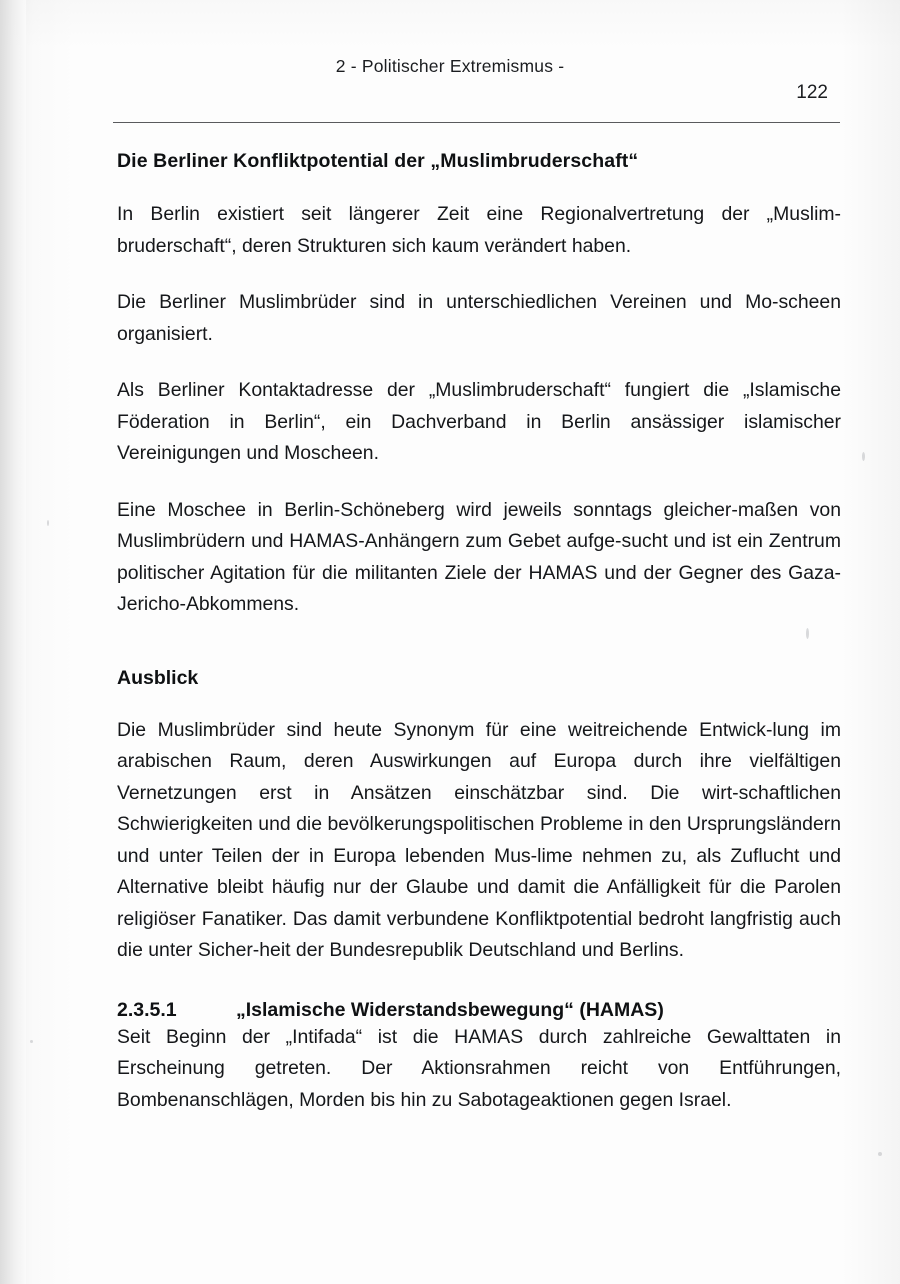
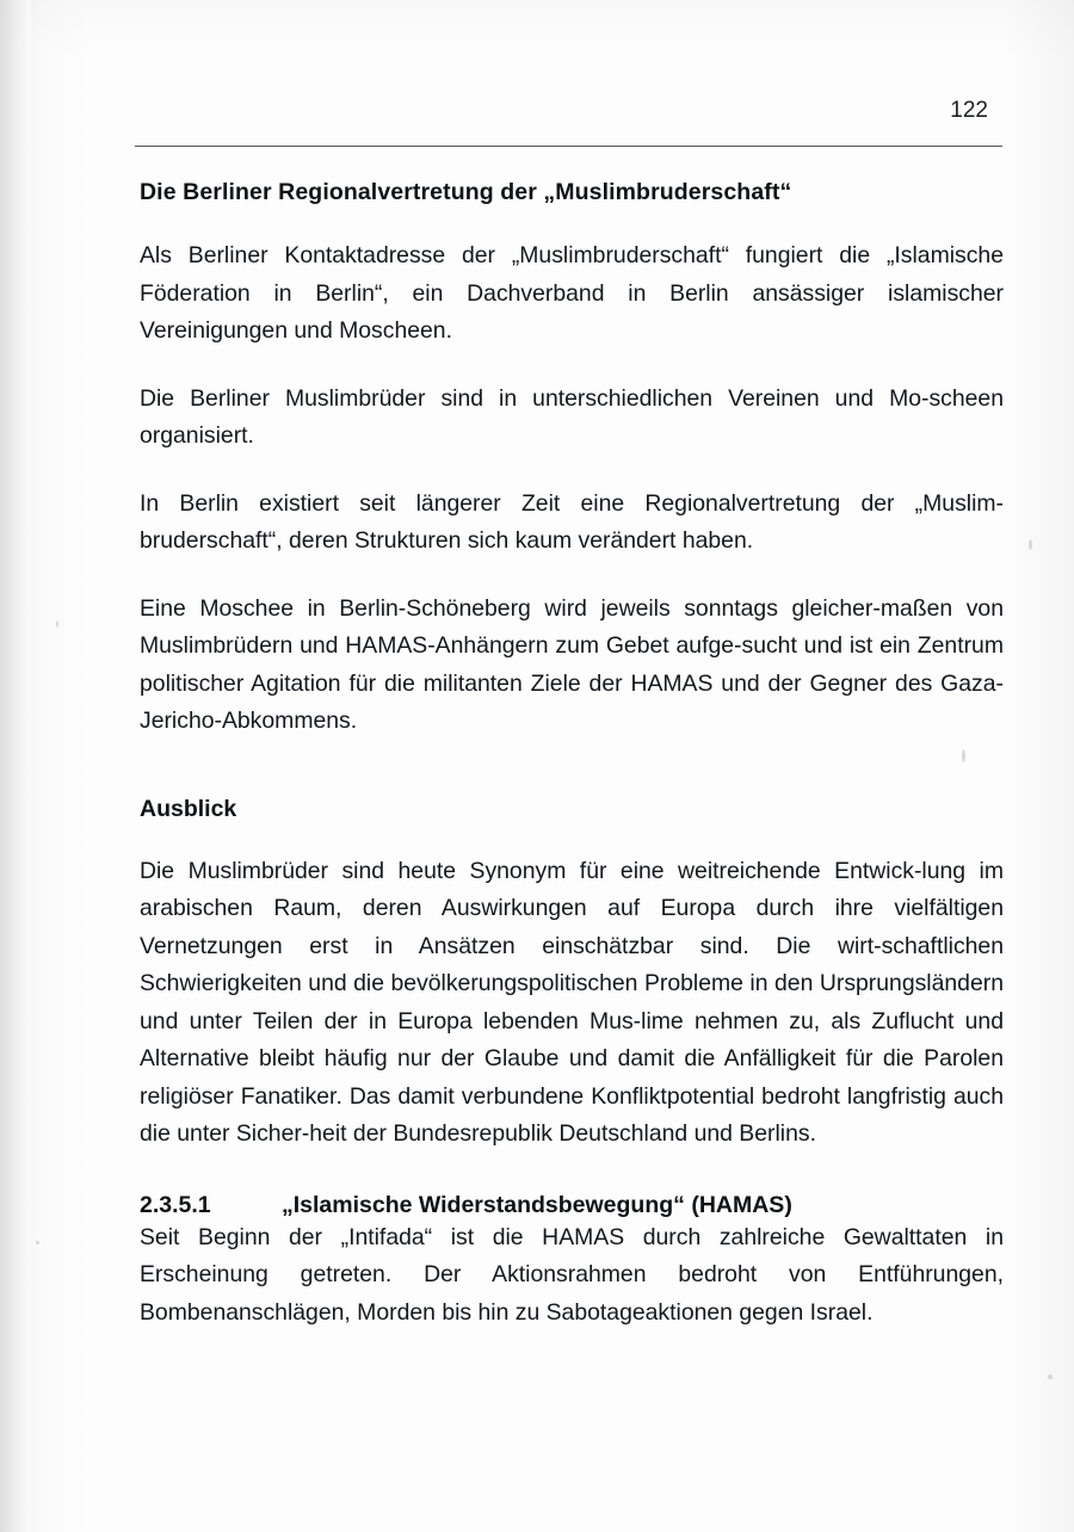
- 2 - Politischer Extremismus -
  122
- Die Berliner Konfliktpotential der „Muslimbruderschaft“
+ Die Berliner Regionalvertretung der „Muslimbruderschaft“
- In Berlin existiert seit längerer Zeit eine Regionalvertretung der „Muslim-bruderschaft“, deren Strukturen sich kaum verändert haben.
+ Als Berliner Kontaktadresse der „Muslimbruderschaft“ fungiert die „Islamische Föderation in Berlin“, ein Dachverband in Berlin ansässiger islamischer Vereinigungen und Moscheen.
  Die Berliner Muslimbrüder sind in unterschiedlichen Vereinen und Mo-scheen organisiert.
- Als Berliner Kontaktadresse der „Muslimbruderschaft“ fungiert die „Islamische Föderation in Berlin“, ein Dachverband in Berlin ansässiger islamischer Vereinigungen und Moscheen.
+ In Berlin existiert seit längerer Zeit eine Regionalvertretung der „Muslim-bruderschaft“, deren Strukturen sich kaum verändert haben.
  Eine Moschee in Berlin-Schöneberg wird jeweils sonntags gleicher-maßen von Muslimbrüdern und HAMAS-Anhängern zum Gebet aufge-sucht und ist ein Zentrum politischer Agitation für die militanten Ziele der HAMAS und der Gegner des Gaza-Jericho-Abkommens.
  Ausblick
  Die Muslimbrüder sind heute Synonym für eine weitreichende Entwick-lung im arabischen Raum, deren Auswirkungen auf Europa durch ihre vielfältigen Vernetzungen erst in Ansätzen einschätzbar sind. Die wirt-schaftlichen Schwierigkeiten und die bevölkerungspolitischen Probleme in den Ursprungsländern und unter Teilen der in Europa lebenden Mus-lime nehmen zu, als Zuflucht und Alternative bleibt häufig nur der Glaube und damit die Anfälligkeit für die Parolen religiöser Fanatiker. Das damit verbundene Konfliktpotential bedroht langfristig auch die unter Sicher-heit der Bundesrepublik Deutschland und Berlins.
  2.3.5.1
  „Islamische Widerstandsbewegung“ (HAMAS)
- Seit Beginn der „Intifada“ ist die HAMAS durch zahlreiche Gewalttaten in Erscheinung getreten. Der Aktionsrahmen reicht von Entführungen, Bombenanschlägen, Morden bis hin zu Sabotageaktionen gegen Israel.
+ Seit Beginn der „Intifada“ ist die HAMAS durch zahlreiche Gewalttaten in Erscheinung getreten. Der Aktionsrahmen bedroht von Entführungen, Bombenanschlägen, Morden bis hin zu Sabotageaktionen gegen Israel.
